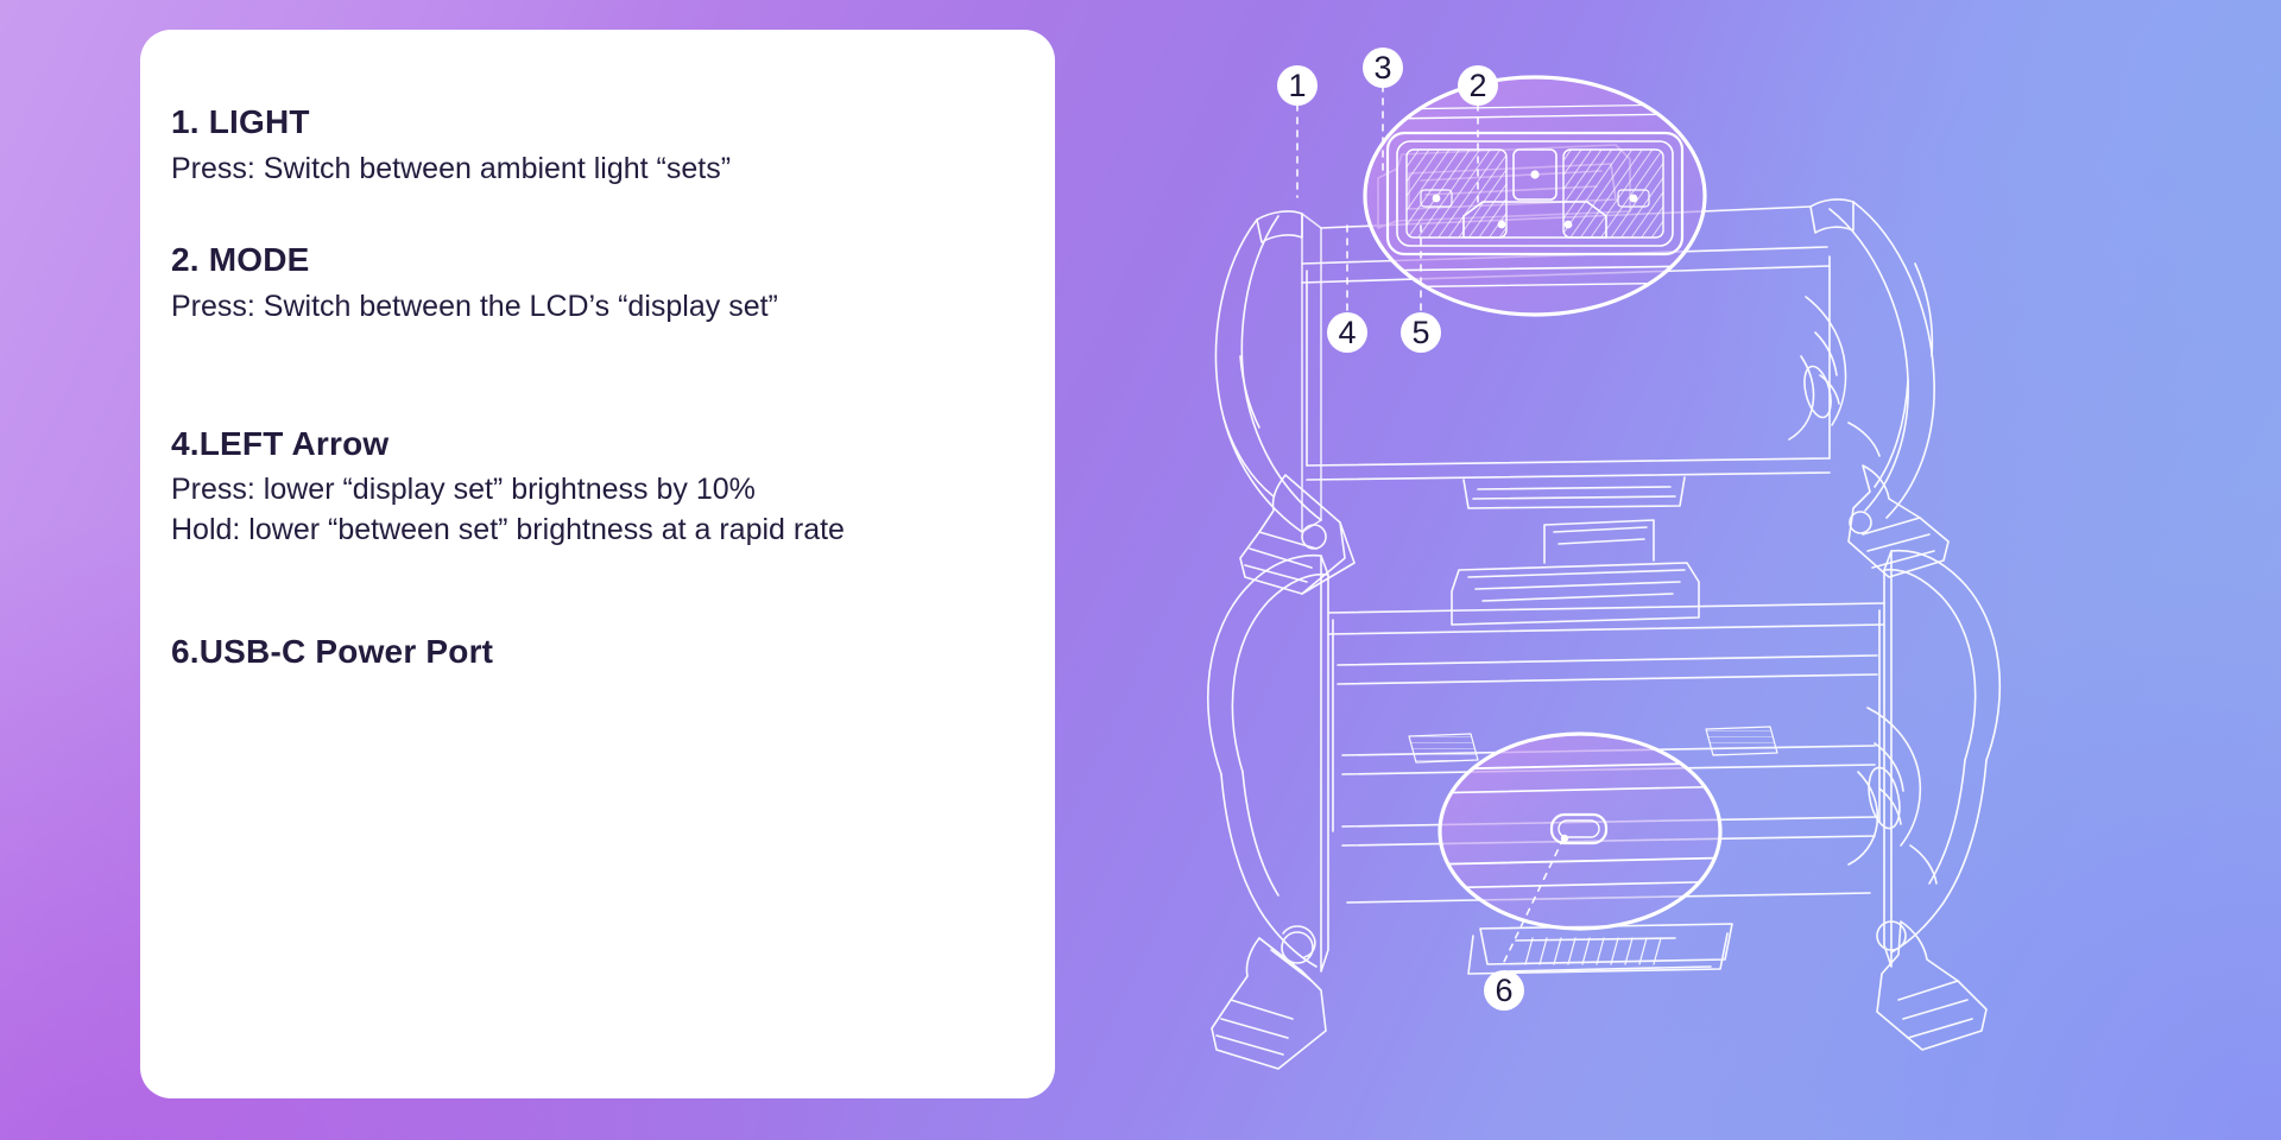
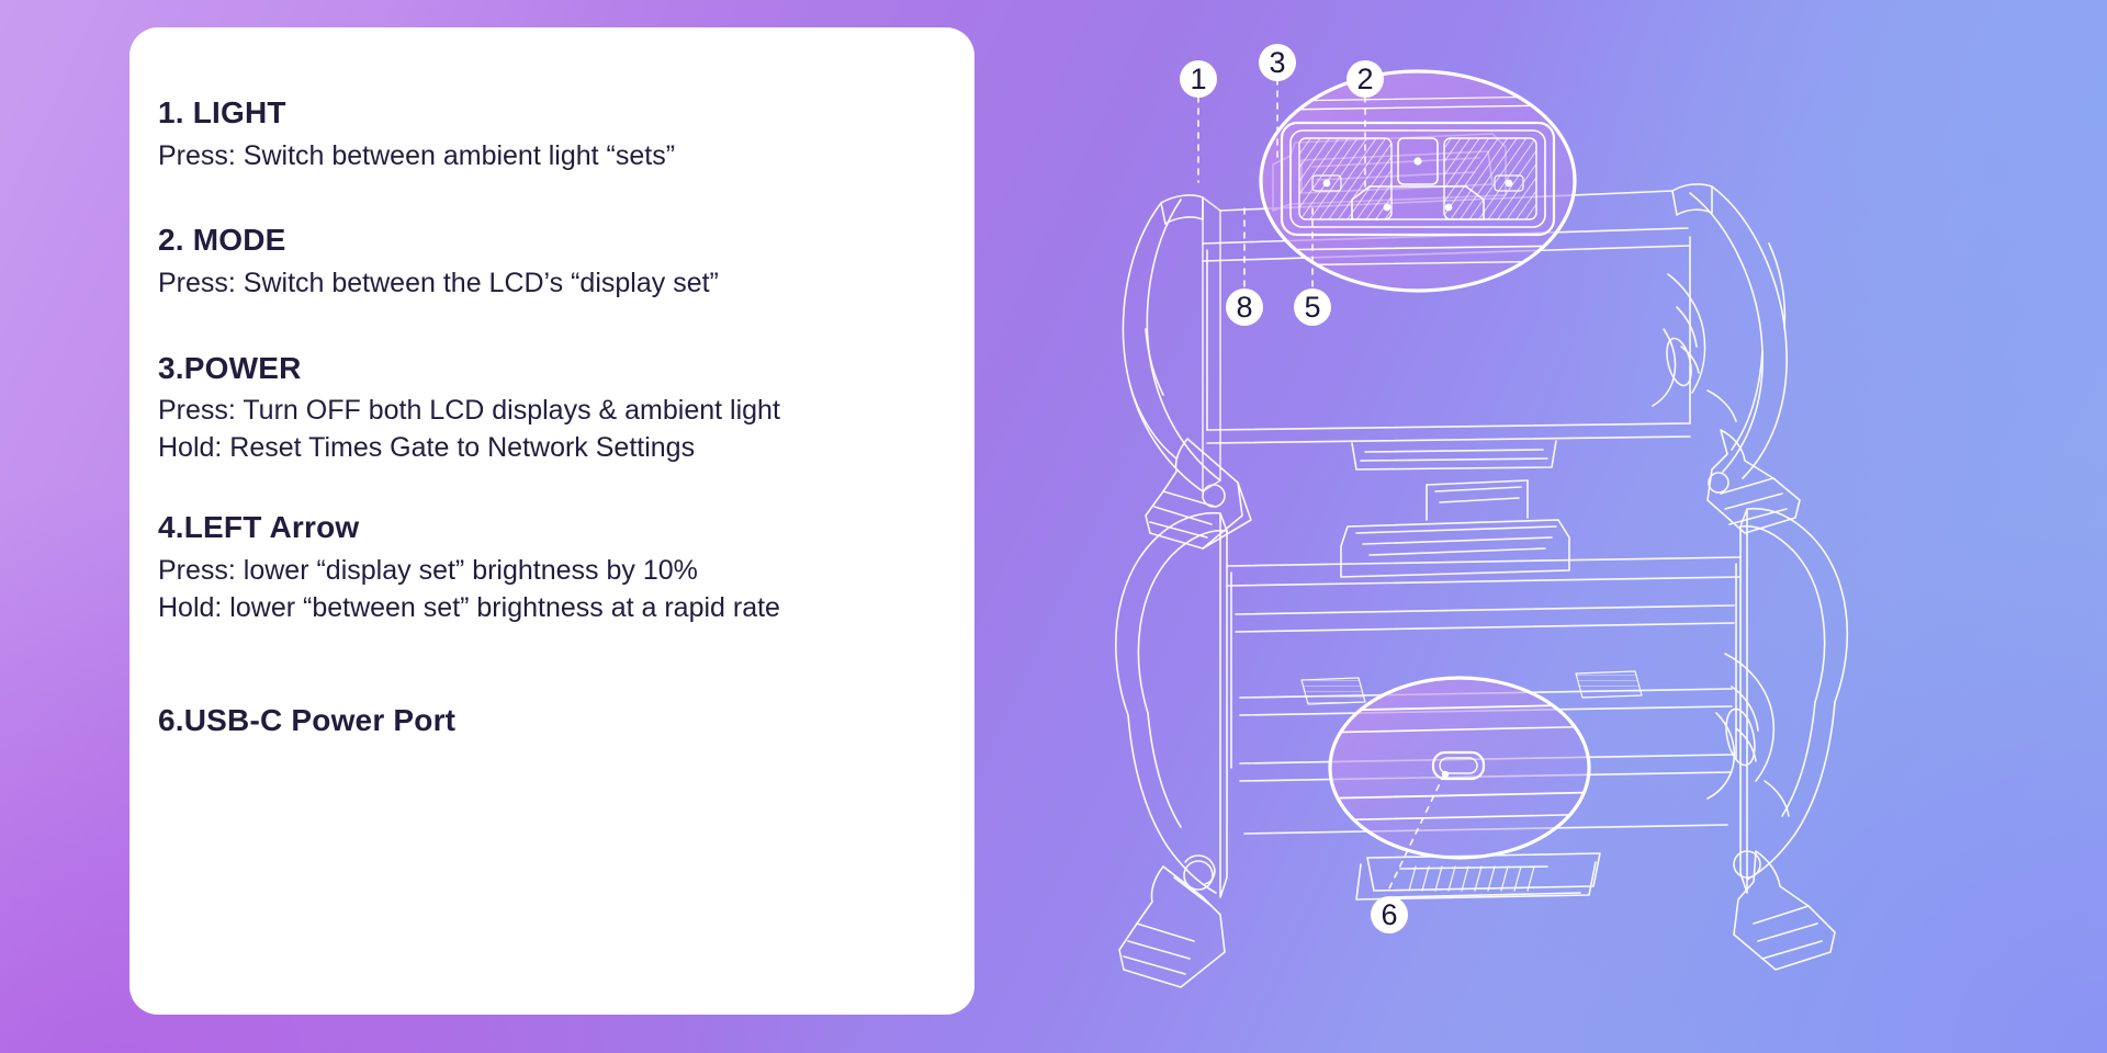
  1. LIGHT
  Press: Switch between ambient light “sets”
  2. MODE
  Press: Switch between the LCD’s “display set”
+ 3.POWER
+ Press: Turn OFF both LCD displays & ambient light
+ Hold: Reset Times Gate to Network Settings
  4.LEFT Arrow
  Press: lower “display set” brightness by 10%
  Hold: lower “between set” brightness at a rapid rate
  6.USB-C Power Port
  1
  3
  2
- 4
+ 8
  5
  6
